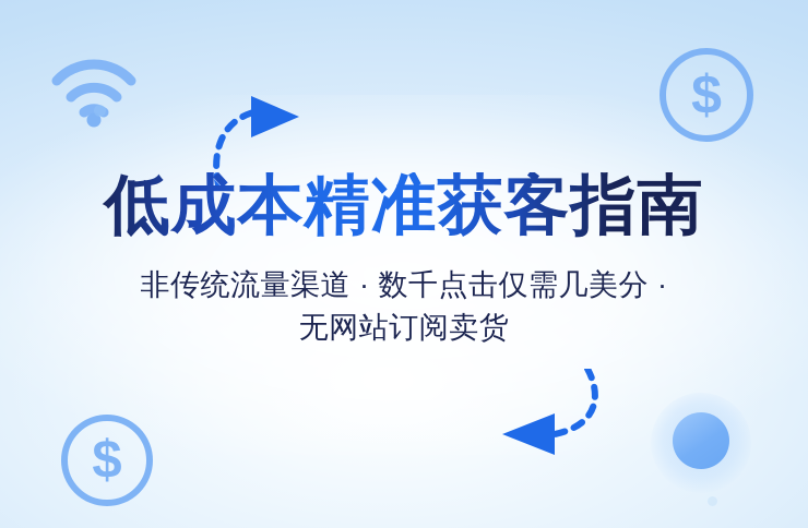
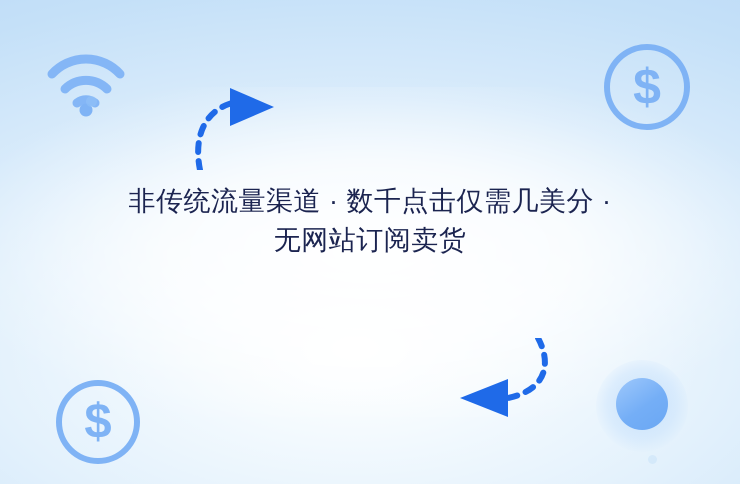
  $
  $
- 低成本精准获客指南
  非传统流量渠道 · 数千点击仅需几美分 ·
  无网站订阅卖货
